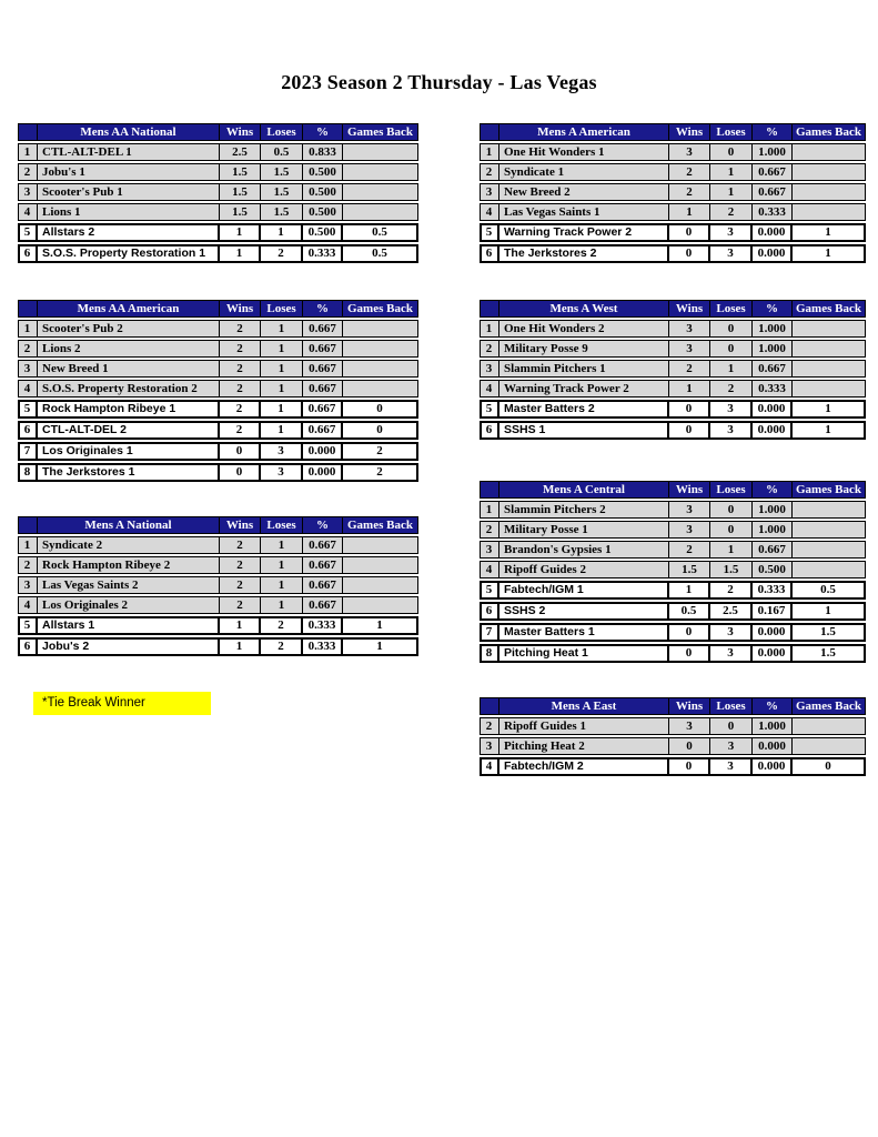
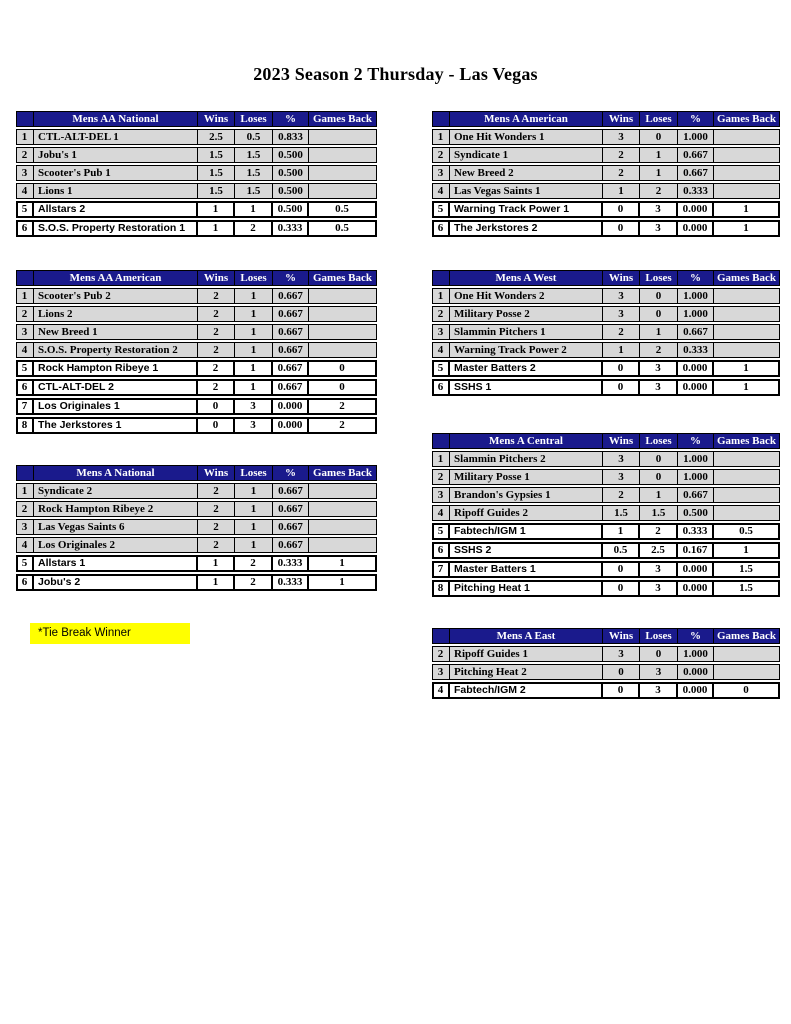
  2023 Season 2 Thursday - Las Vegas
  	Mens AA National	Wins	Loses	%	Games Back
  1	CTL-ALT-DEL 1	2.5	0.5	0.833
  2	Jobu's 1	1.5	1.5	0.500
  3	Scooter's Pub 1	1.5	1.5	0.500
  4	Lions 1	1.5	1.5	0.500
  5	Allstars 2	1	1	0.500	0.5
  6	S.O.S. Property Restoration 1	1	2	0.333	0.5
  	Mens AA American	Wins	Loses	%	Games Back
  1	Scooter's Pub 2	2	1	0.667
  2	Lions 2	2	1	0.667
  3	New Breed 1	2	1	0.667
  4	S.O.S. Property Restoration 2	2	1	0.667
  5	Rock Hampton Ribeye 1	2	1	0.667	0
  6	CTL-ALT-DEL 2	2	1	0.667	0
  7	Los Originales 1	0	3	0.000	2
  8	The Jerkstores 1	0	3	0.000	2
  	Mens A National	Wins	Loses	%	Games Back
  1	Syndicate 2	2	1	0.667
  2	Rock Hampton Ribeye 2	2	1	0.667
- 3	Las Vegas Saints 2	2	1	0.667
+ 3	Las Vegas Saints 6	2	1	0.667
  4	Los Originales 2	2	1	0.667
  5	Allstars 1	1	2	0.333	1
  6	Jobu's 2	1	2	0.333	1
  	Mens A American	Wins	Loses	%	Games Back
  1	One Hit Wonders 1	3	0	1.000
  2	Syndicate 1	2	1	0.667
  3	New Breed 2	2	1	0.667
  4	Las Vegas Saints 1	1	2	0.333
- 5	Warning Track Power 2	0	3	0.000	1
+ 5	Warning Track Power 1	0	3	0.000	1
  6	The Jerkstores 2	0	3	0.000	1
  	Mens A West	Wins	Loses	%	Games Back
  1	One Hit Wonders 2	3	0	1.000
- 2	Military Posse 9	3	0	1.000
+ 2	Military Posse 2	3	0	1.000
  3	Slammin Pitchers 1	2	1	0.667
  4	Warning Track Power 2	1	2	0.333
  5	Master Batters 2	0	3	0.000	1
  6	SSHS 1	0	3	0.000	1
  	Mens A Central	Wins	Loses	%	Games Back
  1	Slammin Pitchers 2	3	0	1.000
  2	Military Posse 1	3	0	1.000
  3	Brandon's Gypsies 1	2	1	0.667
  4	Ripoff Guides 2	1.5	1.5	0.500
  5	Fabtech/IGM 1	1	2	0.333	0.5
  6	SSHS 2	0.5	2.5	0.167	1
  7	Master Batters 1	0	3	0.000	1.5
  8	Pitching Heat 1	0	3	0.000	1.5
  	Mens A East	Wins	Loses	%	Games Back
  2	Ripoff Guides 1	3	0	1.000
  3	Pitching Heat 2	0	3	0.000
  4	Fabtech/IGM 2	0	3	0.000	0
  *Tie Break Winner
